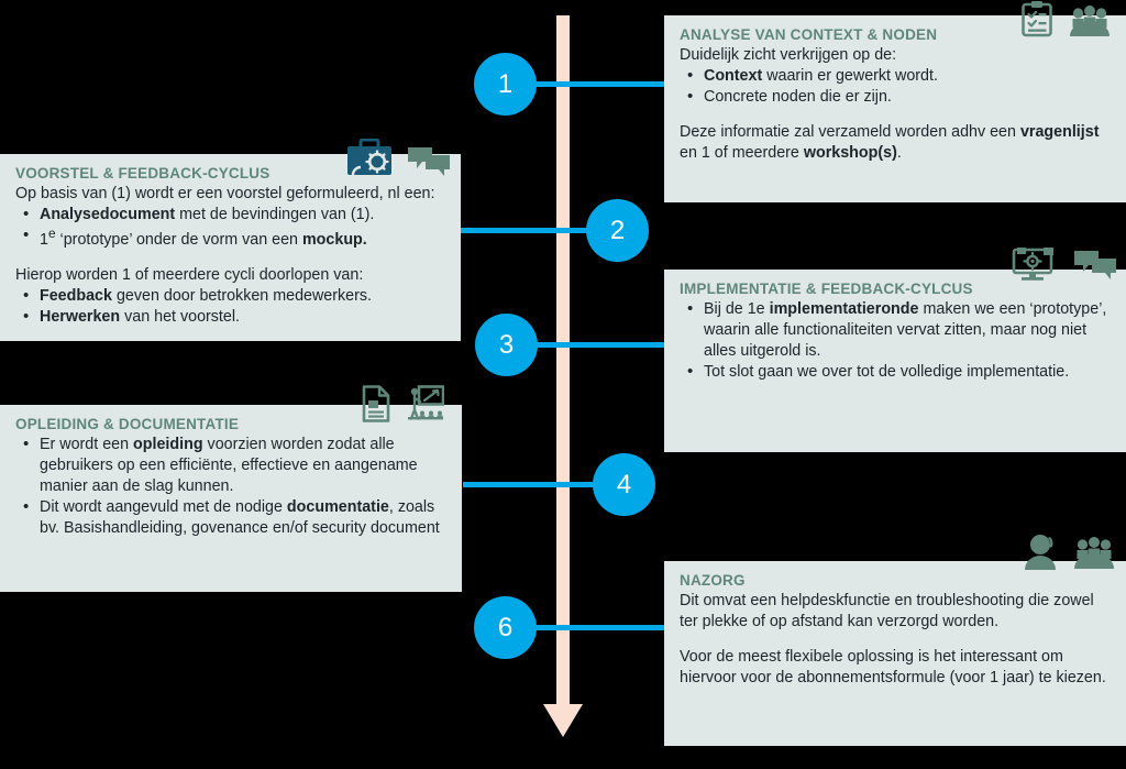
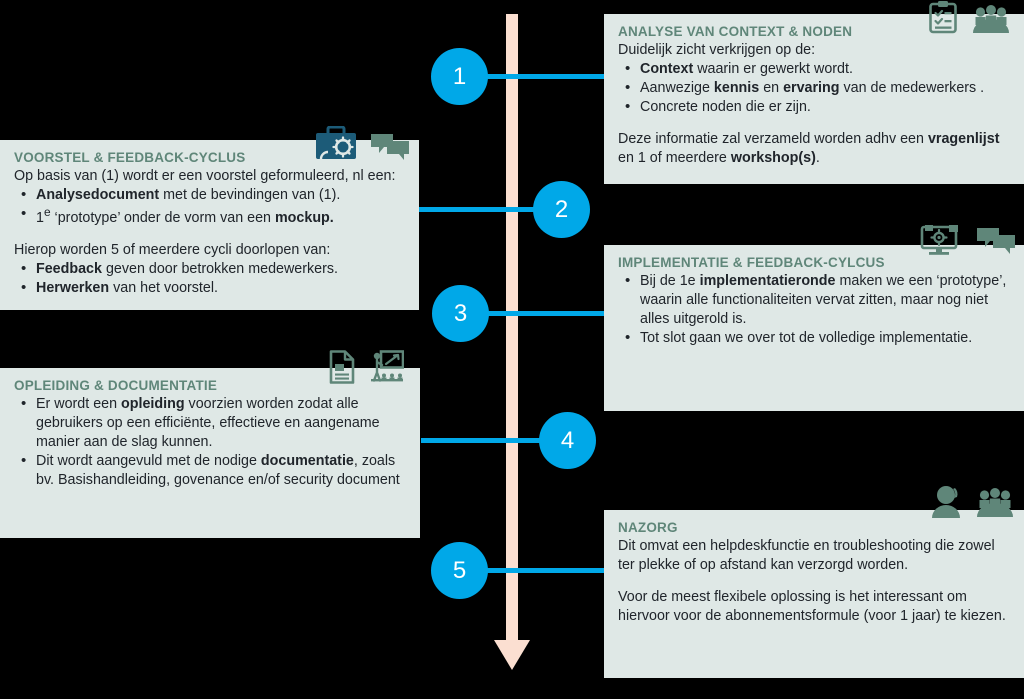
  1
  2
  3
  4
- 6
+ 5
  ANALYSE VAN CONTEXT & NODEN
  Duidelijk zicht verkrijgen op de:
  Context waarin er gewerkt wordt.
+ Aanwezige kennis en ervaring van de medewerkers .
  Concrete noden die er zijn.
  Deze informatie zal verzameld worden adhv een vragenlijst en 1 of meerdere workshop(s).
  VOORSTEL & FEEDBACK-CYCLUS
  Op basis van (1) wordt er een voorstel geformuleerd, nl een:
  Analysedocument met de bevindingen van (1).
  1e ‘prototype’ onder de vorm van een mockup.
- Hierop worden 1 of meerdere cycli doorlopen van:
+ Hierop worden 5 of meerdere cycli doorlopen van:
  Feedback geven door betrokken medewerkers.
  Herwerken van het voorstel.
  IMPLEMENTATIE & FEEDBACK-CYLCUS
  Bij de 1e implementatieronde maken we een ‘prototype’, waarin alle functionaliteiten vervat zitten, maar nog niet alles uitgerold is.
  Tot slot gaan we over tot de volledige implementatie.
  OPLEIDING & DOCUMENTATIE
  Er wordt een opleiding voorzien worden zodat alle gebruikers op een efficiënte, effectieve en aangename manier aan de slag kunnen.
  Dit wordt aangevuld met de nodige documentatie, zoals bv. Basishandleiding, govenance en/of security document
  NAZORG
  Dit omvat een helpdeskfunctie en troubleshooting die zowel ter plekke of op afstand kan verzorgd worden.
  Voor de meest flexibele oplossing is het interessant om hiervoor voor de abonnementsformule (voor 1 jaar) te kiezen.
